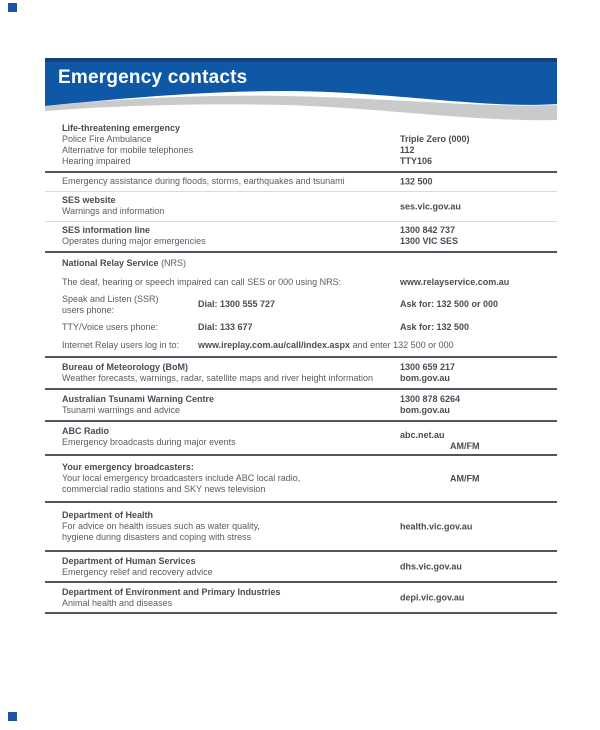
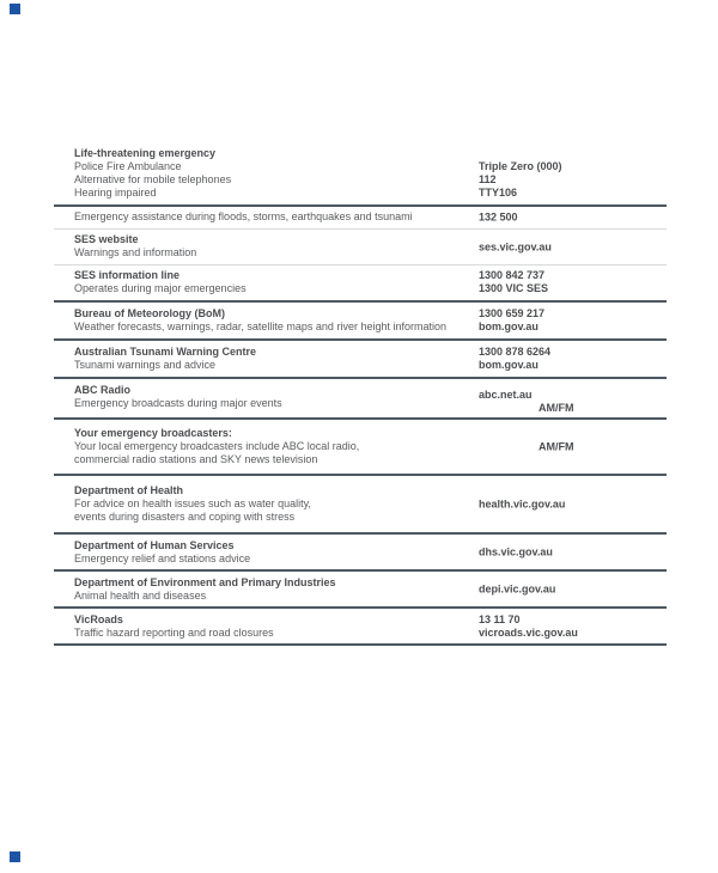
- Emergency contacts
  Life-threatening emergency
  Police Fire Ambulance
  Triple Zero (000)
  Alternative for mobile telephones
  112
  Hearing impaired
  TTY106
  Emergency assistance during floods, storms, earthquakes and tsunami
  132 500
  SES website
  Warnings and information
  ses.vic.gov.au
  SES information line
  Operates during major emergencies
  1300 842 737
  1300 VIC SES
- National Relay Service (NRS)
- The deaf, hearing or speech impaired can call SES or 000 using NRS:
- www.relayservice.com.au
- Speak and Listen (SSR) users phone:
- Dial: 1300 555 727
- Ask for: 132 500 or 000
- TTY/Voice users phone:
- Dial: 133 677
- Ask for: 132 500
- Internet Relay users log in to:
- www.ireplay.com.au/call/index.aspx and enter 132 500 or 000
  Bureau of Meteorology (BoM)
  Weather forecasts, warnings, radar, satellite maps and river height information
  1300 659 217
  bom.gov.au
  Australian Tsunami Warning Centre
  Tsunami warnings and advice
  1300 878 6264
  bom.gov.au
  ABC Radio
  Emergency broadcasts during major events
  abc.net.au
  AM/FM
  Your emergency broadcasters:
  Your local emergency broadcasters include ABC local radio,
  commercial radio stations and SKY news television
  AM/FM
  Department of Health
  For advice on health issues such as water quality,
- hygiene during disasters and coping with stress
+ events during disasters and coping with stress
  health.vic.gov.au
  Department of Human Services
- Emergency relief and recovery advice
+ Emergency relief and stations advice
  dhs.vic.gov.au
  Department of Environment and Primary Industries
  Animal health and diseases
  depi.vic.gov.au
+ VicRoads
+ Traffic hazard reporting and road closures
+ 13 11 70
+ vicroads.vic.gov.au
